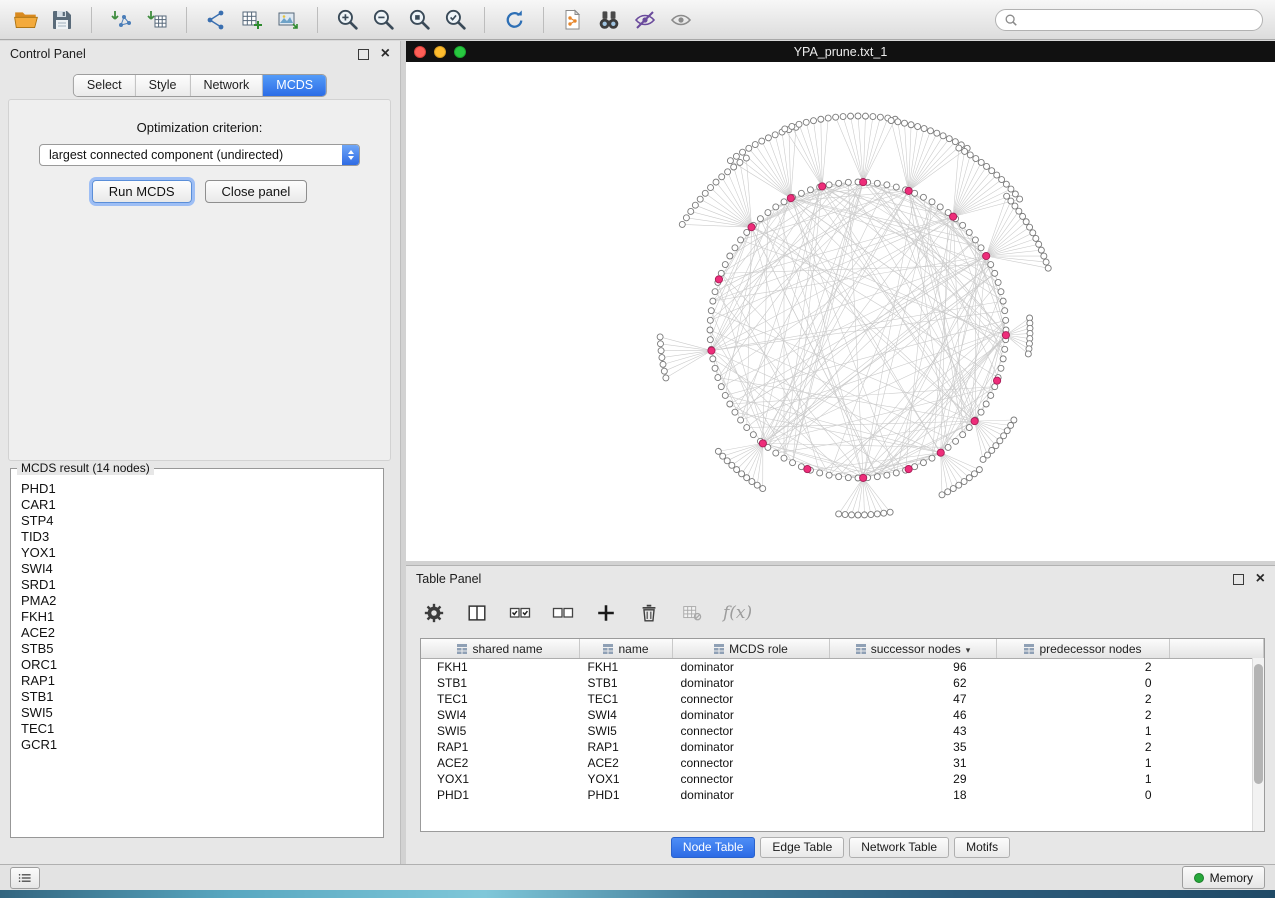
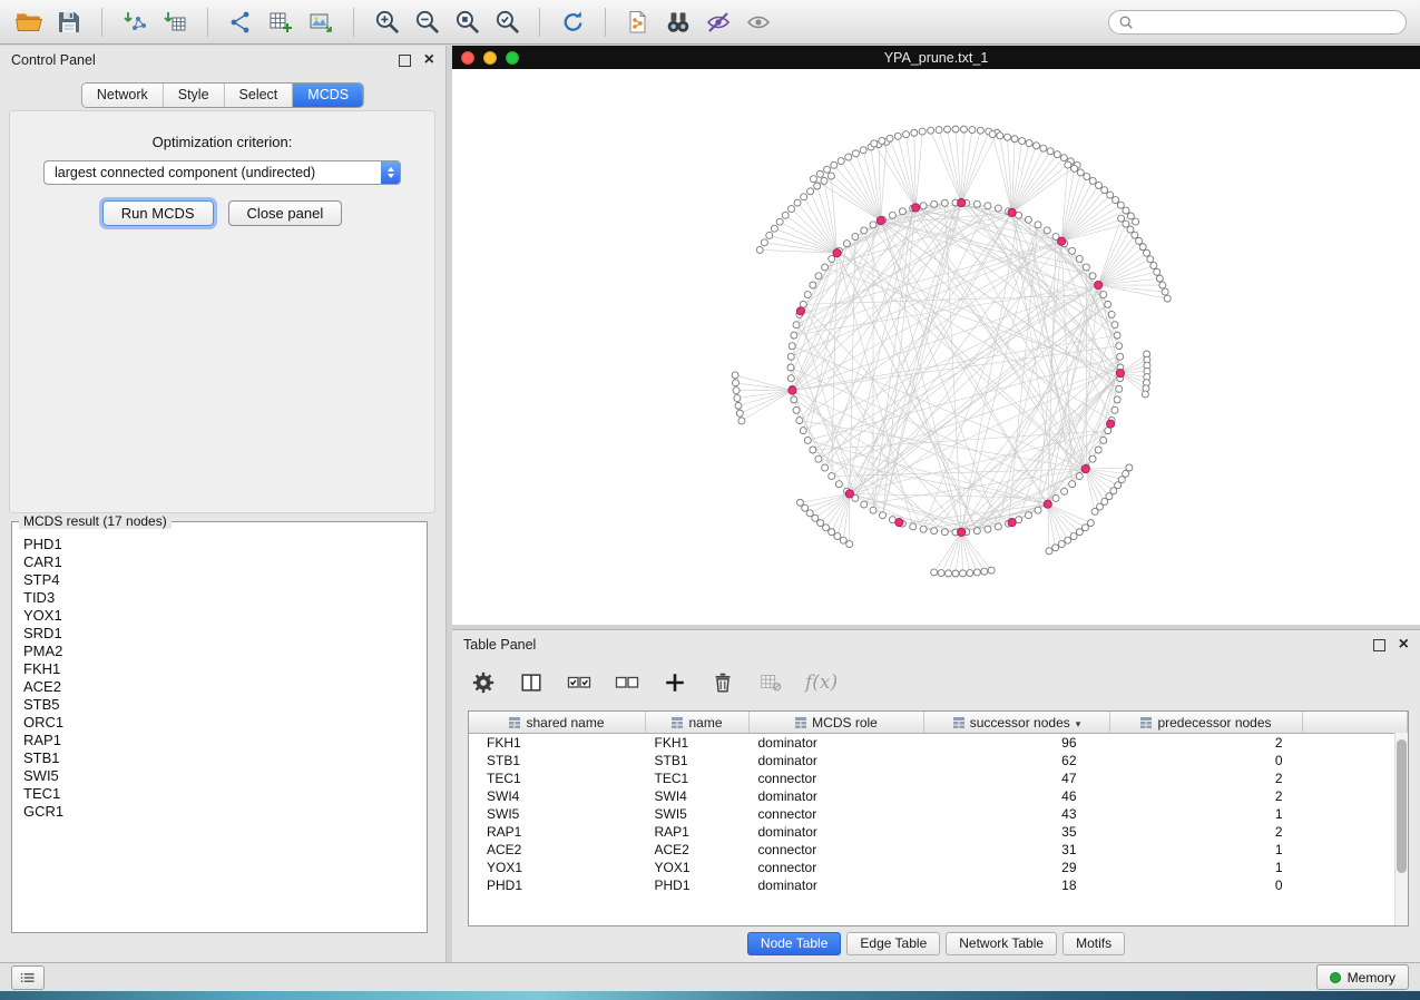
  Control Panel
  ×
- Select
+ Network
  Style
- Network
+ Select
  MCDS
  Optimization criterion:
  largest connected component (undirected)
  Run MCDS
  Close panel
- MCDS result (14 nodes)
+ MCDS result (17 nodes)
  PHD1
  CAR1
  STP4
  TID3
  YOX1
- SWI4
  SRD1
  PMA2
  FKH1
  ACE2
  STB5
  ORC1
  RAP1
  STB1
  SWI5
  TEC1
  GCR1
  YPA_prune.txt_1
  Table Panel
  ×
  f(x)
  shared name	name	MCDS role	successor nodes ▾	predecessor nodes
  FKH1	FKH1	dominator	96	2
  STB1	STB1	dominator	62	0
  TEC1	TEC1	connector	47	2
  SWI4	SWI4	dominator	46	2
  SWI5	SWI5	connector	43	1
  RAP1	RAP1	dominator	35	2
  ACE2	ACE2	connector	31	1
  YOX1	YOX1	connector	29	1
  PHD1	PHD1	dominator	18	0
  Node Table
  Edge Table
  Network Table
  Motifs
  Memory
